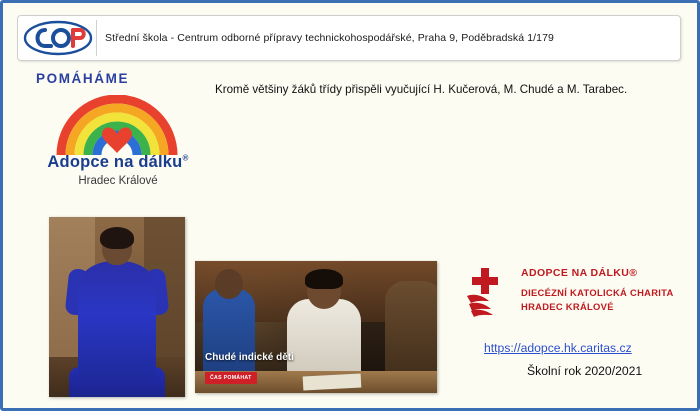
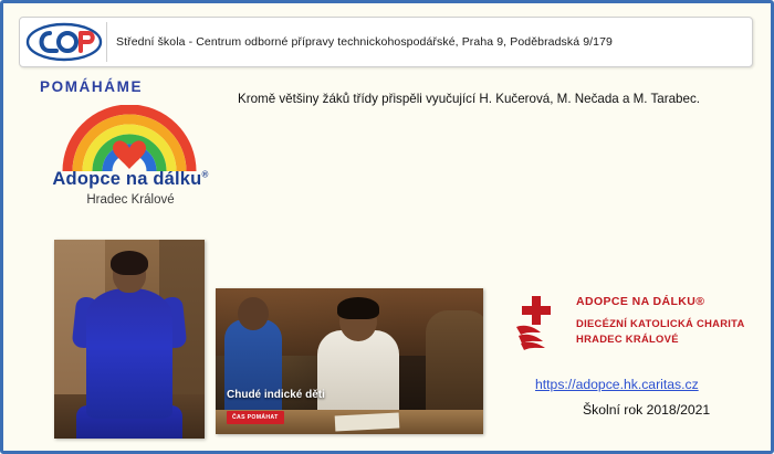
- Střední škola - Centrum odborné přípravy technickohospodářské, Praha 9, Poděbradská 1/179
+ Střední škola - Centrum odborné přípravy technickohospodářské, Praha 9, Poděbradská 9/179
  POMÁHÁME
  Adopce na dálku®
  Hradec Králové
- Kromě většiny žáků třídy přispěli vyučující H. Kučerová, M. Chudé a M. Tarabec.
+ Kromě většiny žáků třídy přispěli vyučující H. Kučerová, M. Nečada a M. Tarabec.
  Chudé indické děti
  ADOPCE NA DÁLKU®
  DIECÉZNÍ KATOLICKÁ CHARITA
  HRADEC KRÁLOVÉ
  https://adopce.hk.caritas.cz
- Školní rok 2020/2021
+ Školní rok 2018/2021
